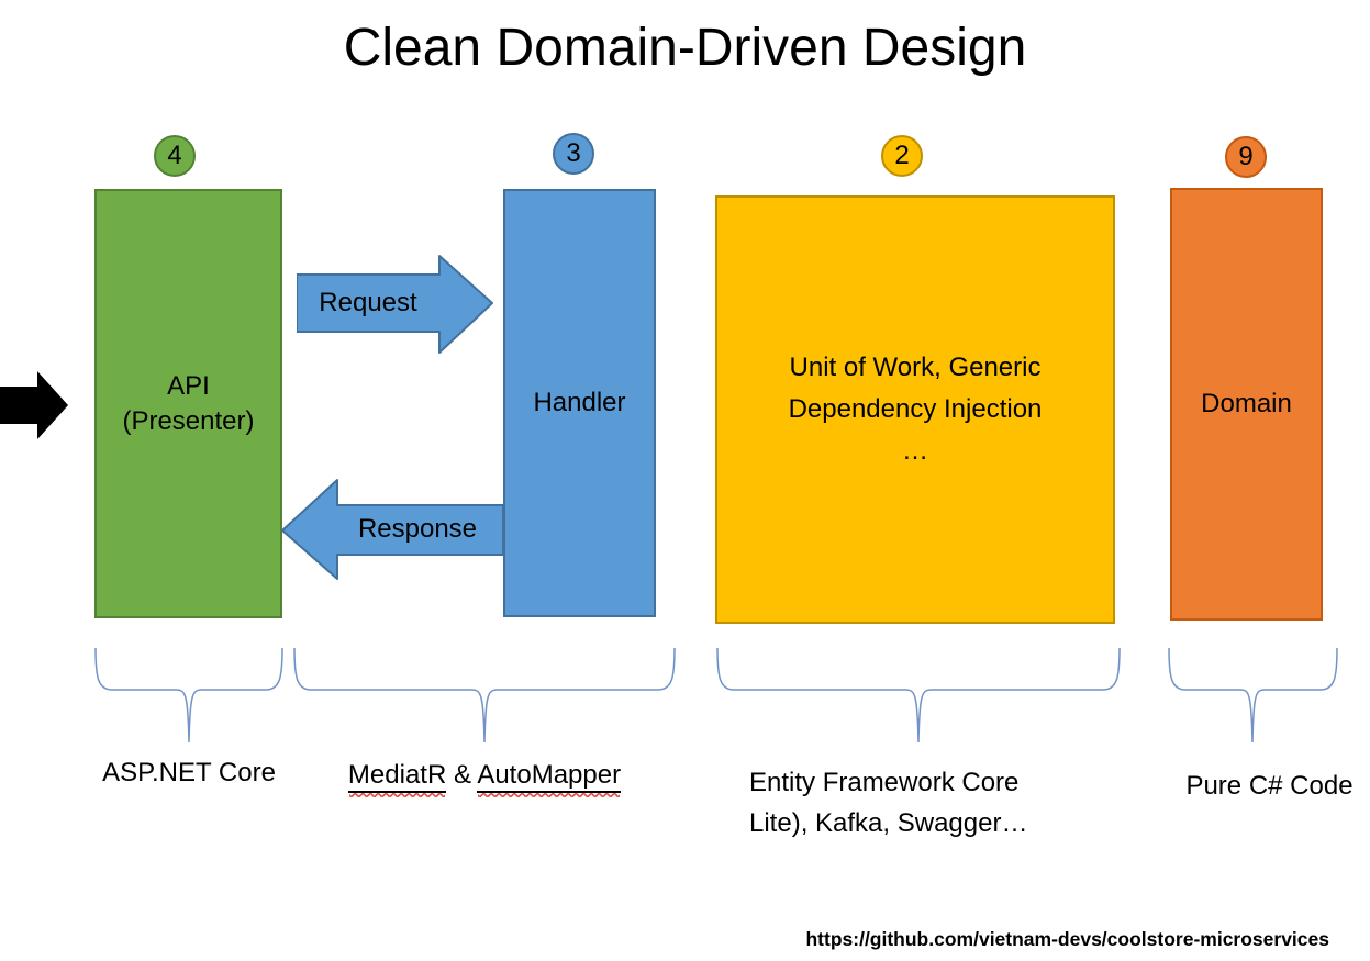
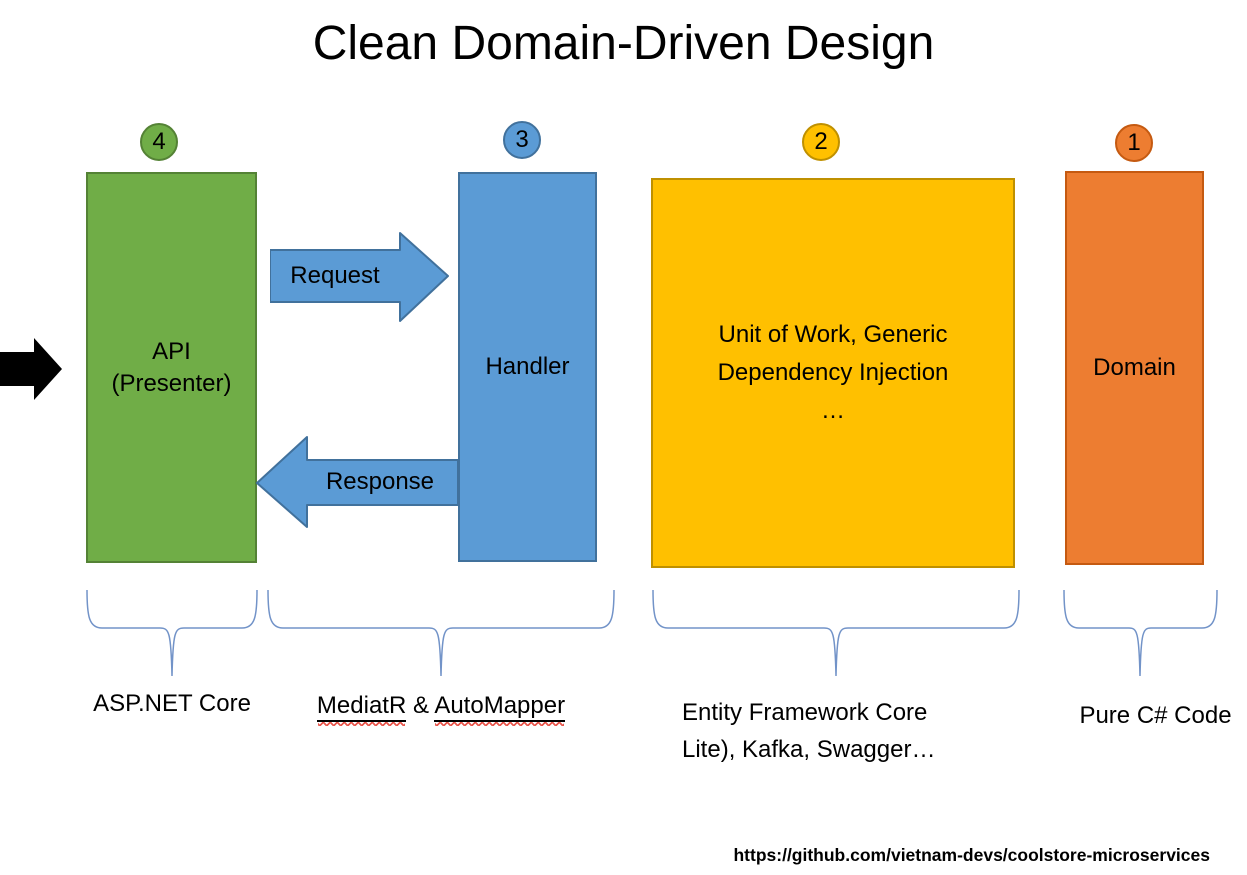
  Clean Domain-Driven Design
  4
  3
  2
- 9
+ 1
  API
  (Presenter)
  Handler
  Unit of Work, Generic
  Dependency Injection
  …
  Domain
  Request
  Response
  ASP.NET Core
  MediatR & AutoMapper
  Entity Framework Core
  Lite), Kafka, Swagger…
  Pure C# Code
  https://github.com/vietnam-devs/coolstore-microservices
